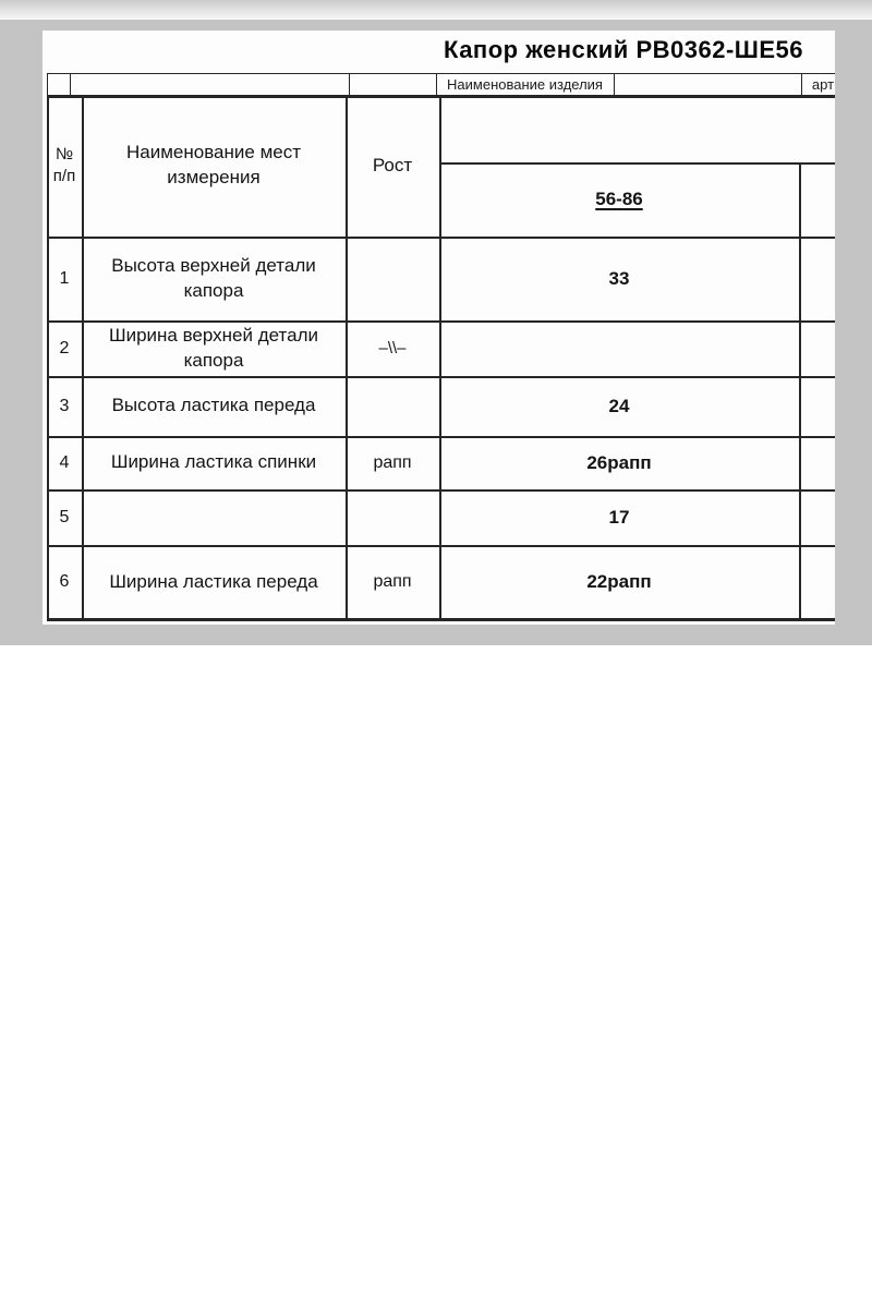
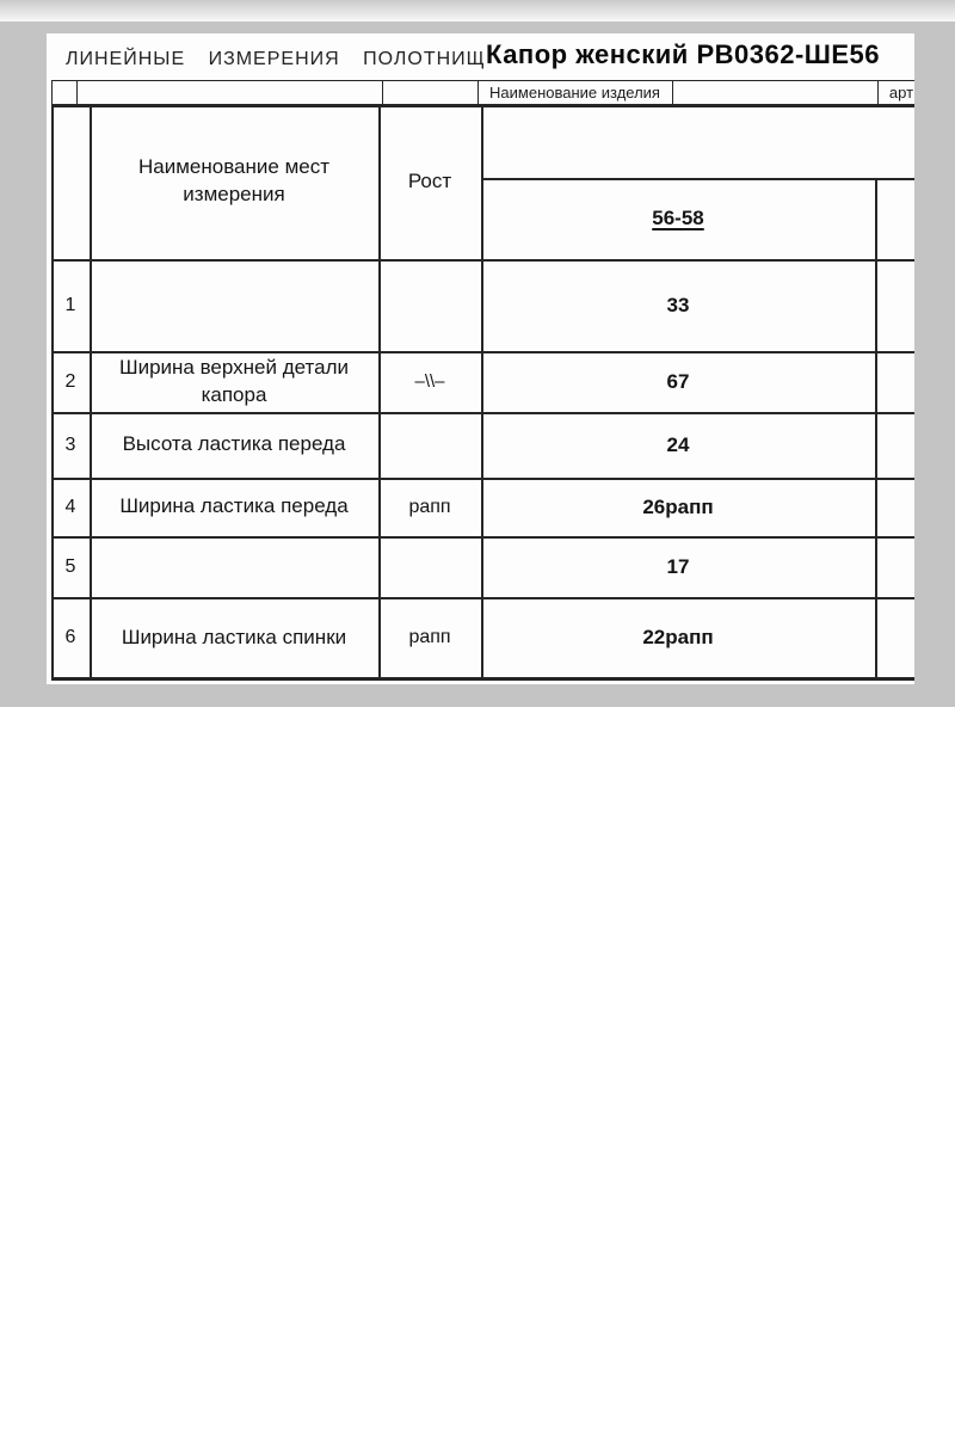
+ ЛИНЕЙНЫЕ ИЗМЕРЕНИЯ ПОЛОТНИЩ
  Капор женский РВ0362-ШЕ56
  Наименование изделия
  арт
- №
- п/п
  Наименование мест измерения
  Рост
- 56-86
+ 56-58
  1
- Высота верхней детали капора
  33
  2
  Ширина верхней детали капора
  –\\–
+ 67
  3
  Высота ластика переда
  24
  4
- Ширина ластика спинки
+ Ширина ластика переда
  рапп
  26рапп
  5
  17
  6
- Ширина ластика переда
+ Ширина ластика спинки
  рапп
  22рапп
